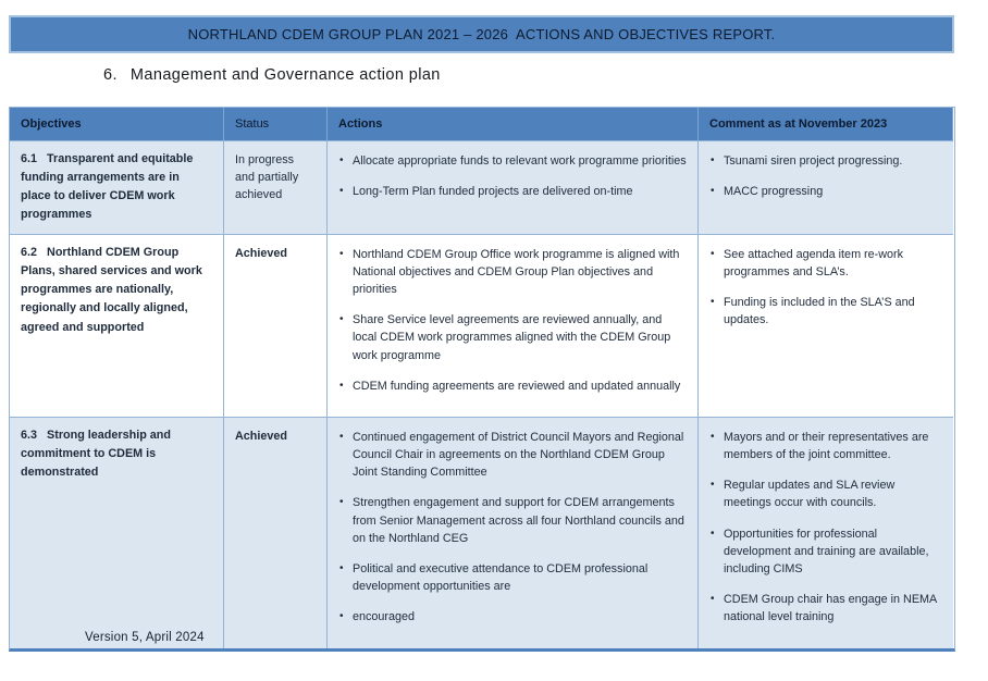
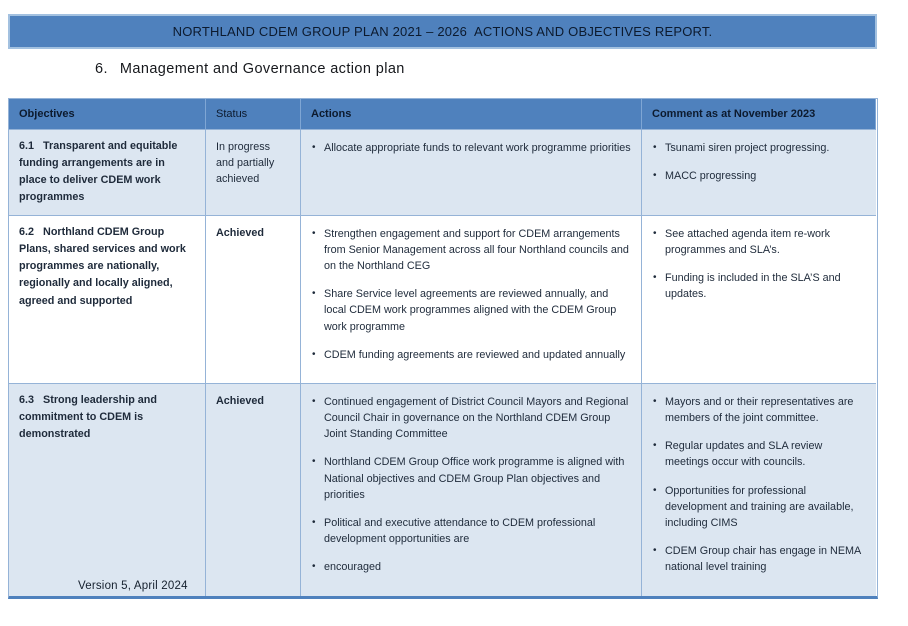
  NORTHLAND CDEM GROUP PLAN 2021 – 2026 ACTIONS AND OBJECTIVES REPORT.
  6. Management and Governance action plan
  Objectives
  Status
  Actions
  Comment as at November 2023
  6.1 Transparent and equitable funding arrangements are in place to deliver CDEM work programmes
  In progress and partially achieved
  Allocate appropriate funds to relevant work programme priorities
- Long-Term Plan funded projects are delivered on-time
  Tsunami siren project progressing.
  MACC progressing
  6.2 Northland CDEM Group Plans, shared services and work programmes are nationally, regionally and locally aligned, agreed and supported
  Achieved
- Northland CDEM Group Office work programme is aligned with National objectives and CDEM Group Plan objectives and priorities
+ Strengthen engagement and support for CDEM arrangements from Senior Management across all four Northland councils and on the Northland CEG
  Share Service level agreements are reviewed annually, and local CDEM work programmes aligned with the CDEM Group work programme
  CDEM funding agreements are reviewed and updated annually
  See attached agenda item re-work programmes and SLA’s.
  Funding is included in the SLA’S and updates.
  6.3 Strong leadership and commitment to CDEM is demonstrated
  Achieved
- Continued engagement of District Council Mayors and Regional Council Chair in agreements on the Northland CDEM Group Joint Standing Committee
+ Continued engagement of District Council Mayors and Regional Council Chair in governance on the Northland CDEM Group Joint Standing Committee
- Strengthen engagement and support for CDEM arrangements from Senior Management across all four Northland councils and on the Northland CEG
+ Northland CDEM Group Office work programme is aligned with National objectives and CDEM Group Plan objectives and priorities
  Political and executive attendance to CDEM professional development opportunities are
  encouraged
  Mayors and or their representatives are members of the joint committee.
  Regular updates and SLA review meetings occur with councils.
  Opportunities for professional development and training are available, including CIMS
  CDEM Group chair has engage in NEMA national level training
  Version 5, April 2024
